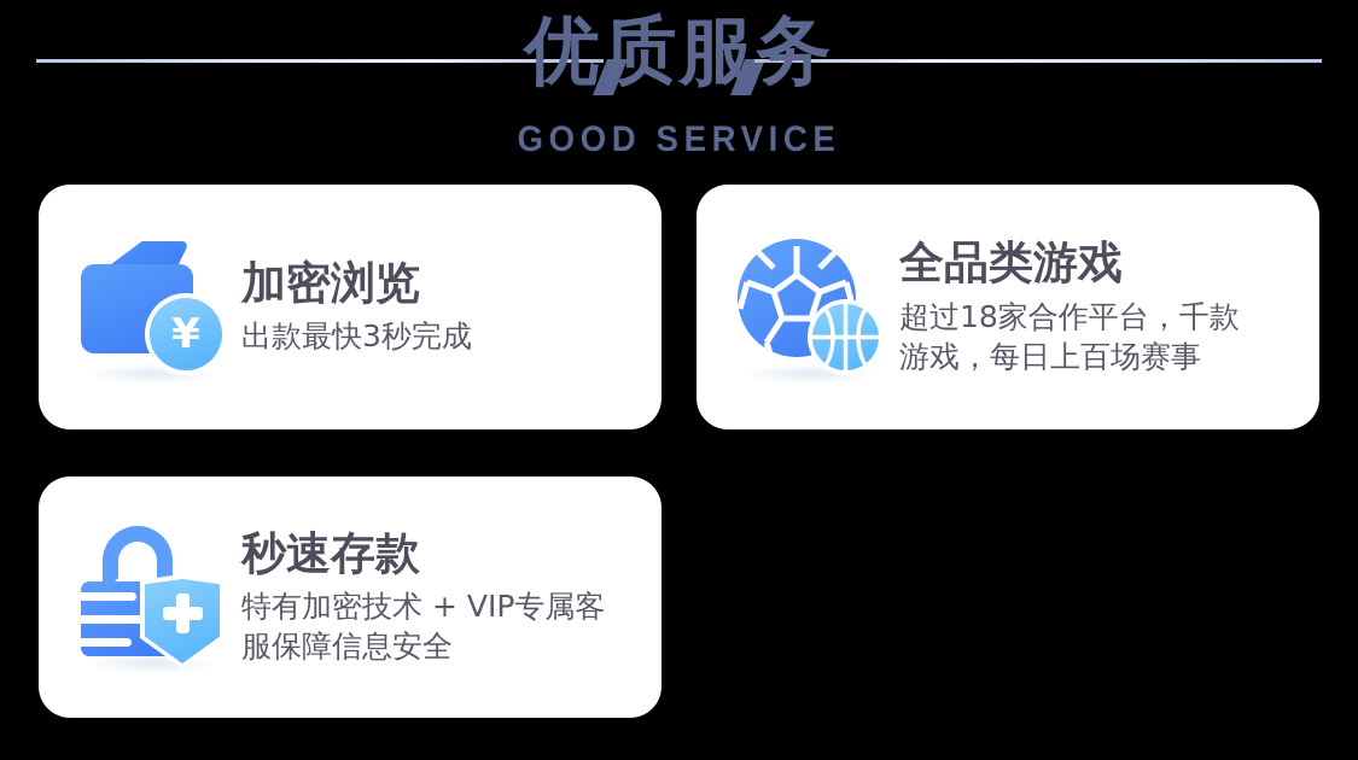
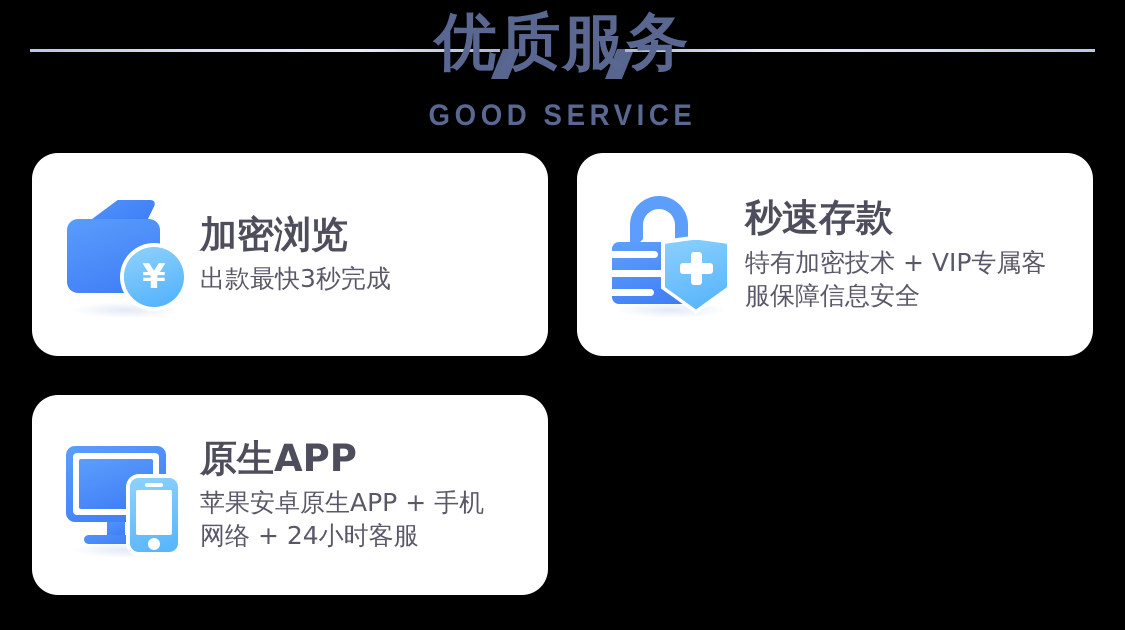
  优质服务
  GOOD SERVICE
  ¥
  加密浏览
  出款最快3秒完成
- 全品类游戏
- 超过18家合作平台，千款
- 游戏，每日上百场赛事
  秒速存款
  特有加密技术 + VIP专属客
  服保障信息安全
+ 原生APP
+ 苹果安卓原生APP + 手机
+ 网络 + 24小时客服
